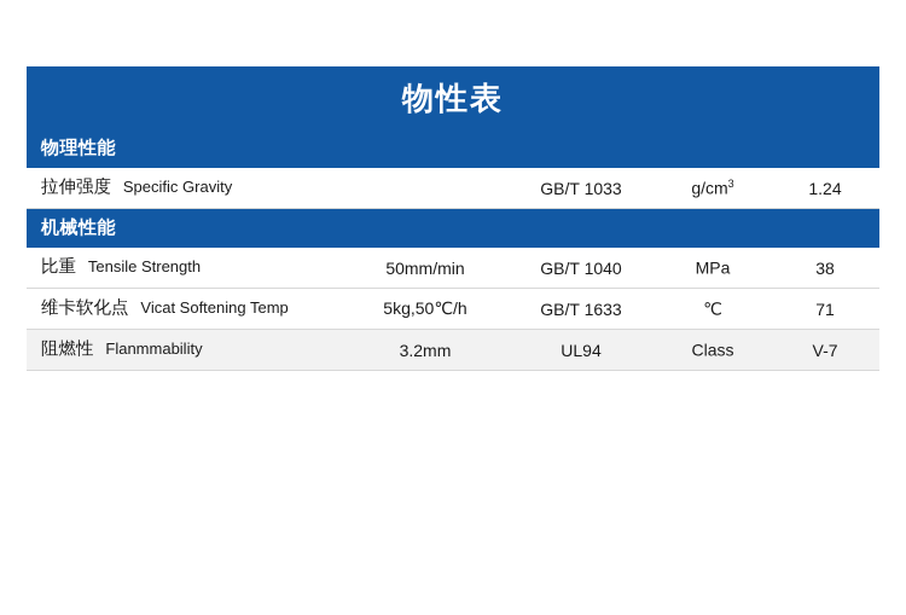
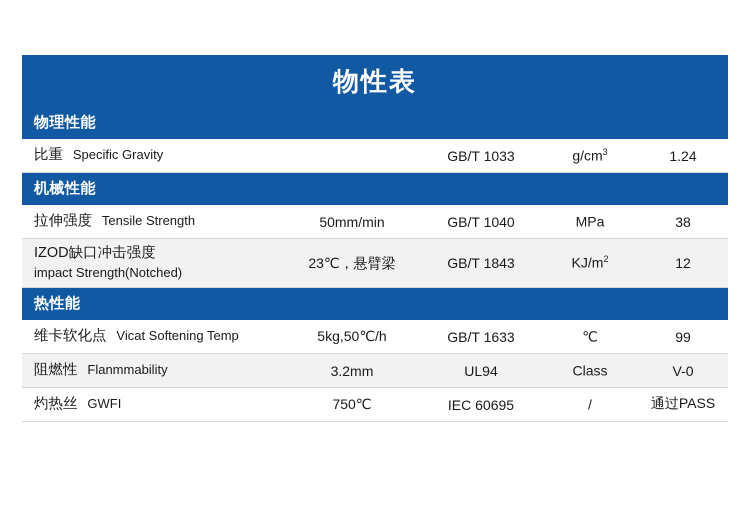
  物性表
  物理性能
- 拉伸强度 Specific Gravity		GB/T 1033	g/cm3	1.24
+ 比重 Specific Gravity		GB/T 1033	g/cm3	1.24
  机械性能
- 比重 Tensile Strength	50mm/min	GB/T 1040	MPa	38
+ 拉伸强度 Tensile Strength	50mm/min	GB/T 1040	MPa	38
+ IZOD缺口冲击强度 impact Strength(Notched)	23℃，悬臂梁	GB/T 1843	KJ/m2	12
+ 热性能
- 维卡软化点 Vicat Softening Temp	5kg,50℃/h	GB/T 1633	℃	71
+ 维卡软化点 Vicat Softening Temp	5kg,50℃/h	GB/T 1633	℃	99
- 阻燃性 Flanmmability	3.2mm	UL94	Class	V-7
+ 阻燃性 Flanmmability	3.2mm	UL94	Class	V-0
+ 灼热丝 GWFI	750℃	IEC 60695	/	通过PASS
